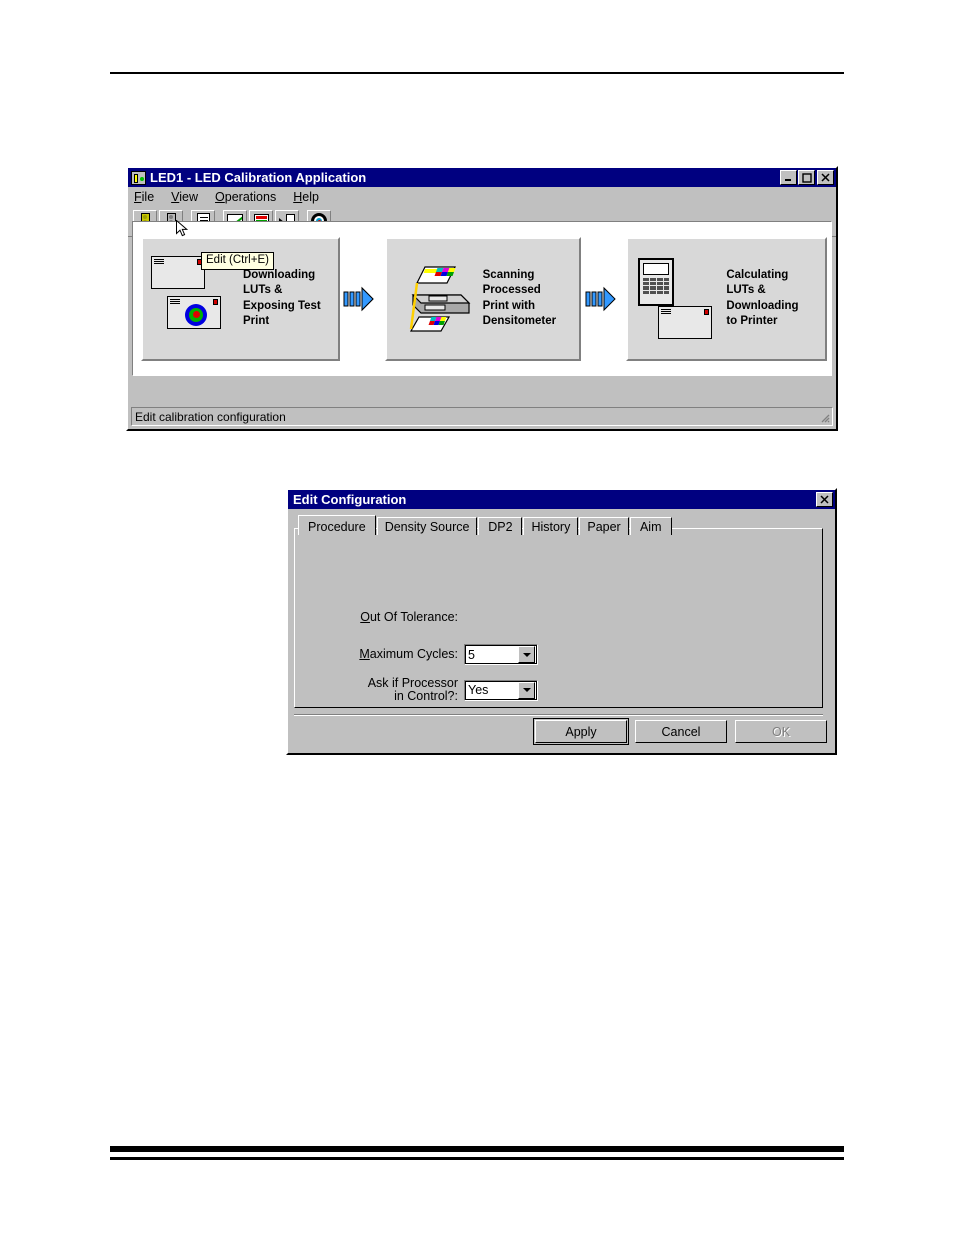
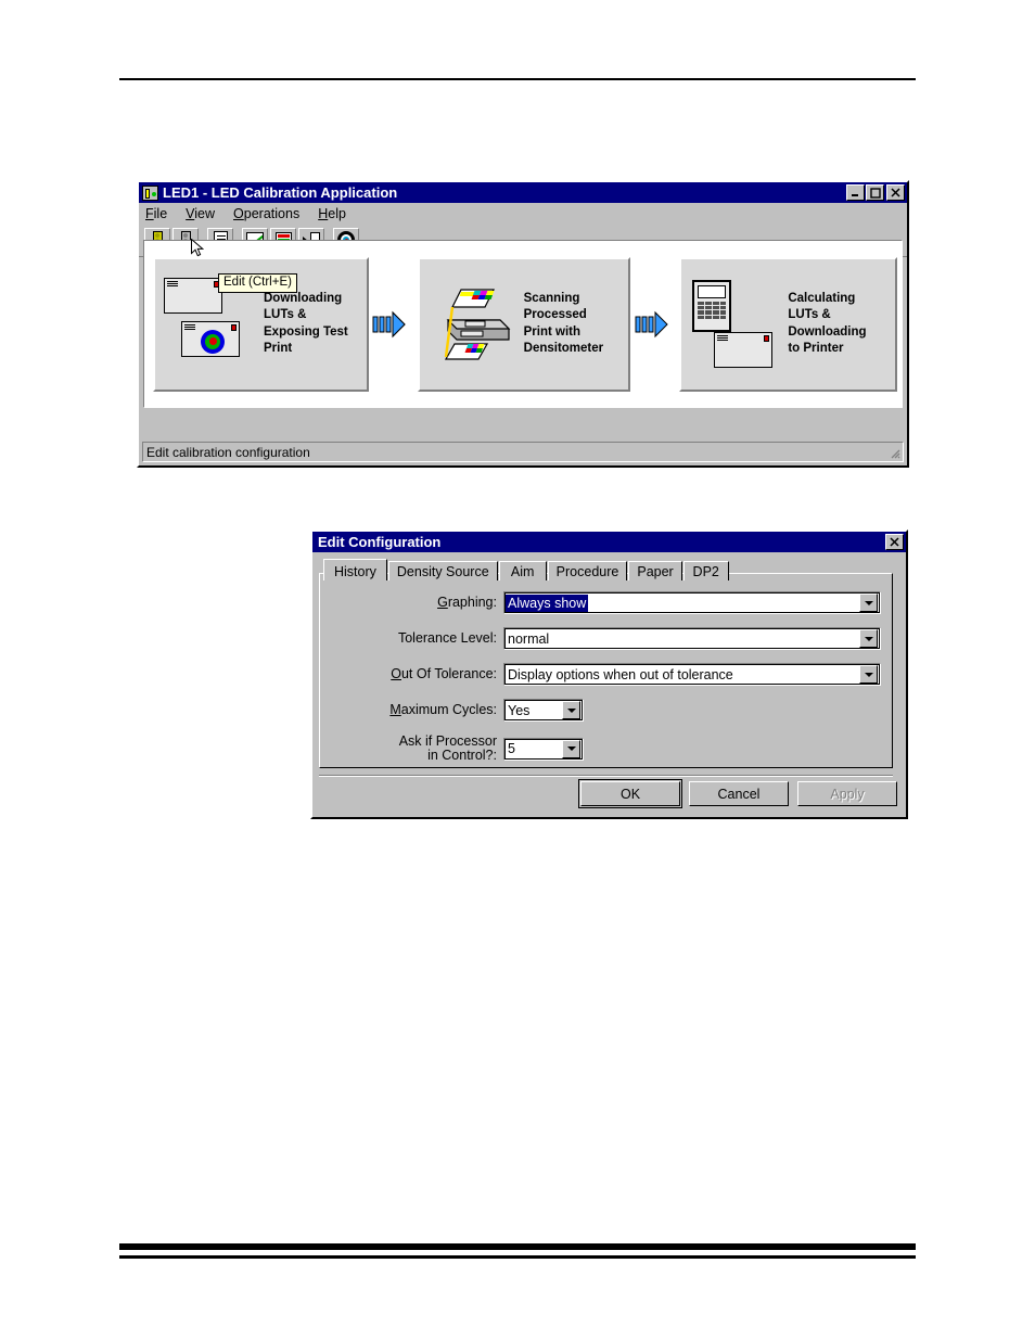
  LED1 - LED Calibration Application
  File
  View
  Operations
  Help
  Edit (Ctrl+E)
  Downloading
  LUTs &
  Exposing Test
  Print
  Scanning
  Processed
  Print with
  Densitometer
  Calculating
  LUTs &
  Downloading
  to Printer
  Edit calibration configuration
  Edit Configuration
- Procedure
+ History
  Density Source
- DP2
+ Aim
- History
+ Procedure
  Paper
- Aim
+ DP2
+ Graphing:
+ Always show
+ Tolerance Level:
+ normal
  Out Of Tolerance:
+ Display options when out of tolerance
  Maximum Cycles:
- 5
+ Yes
  Ask if Processor
  in Control?:
- Yes
+ 5
- Apply
+ OK
  Cancel
- OK
+ Apply
